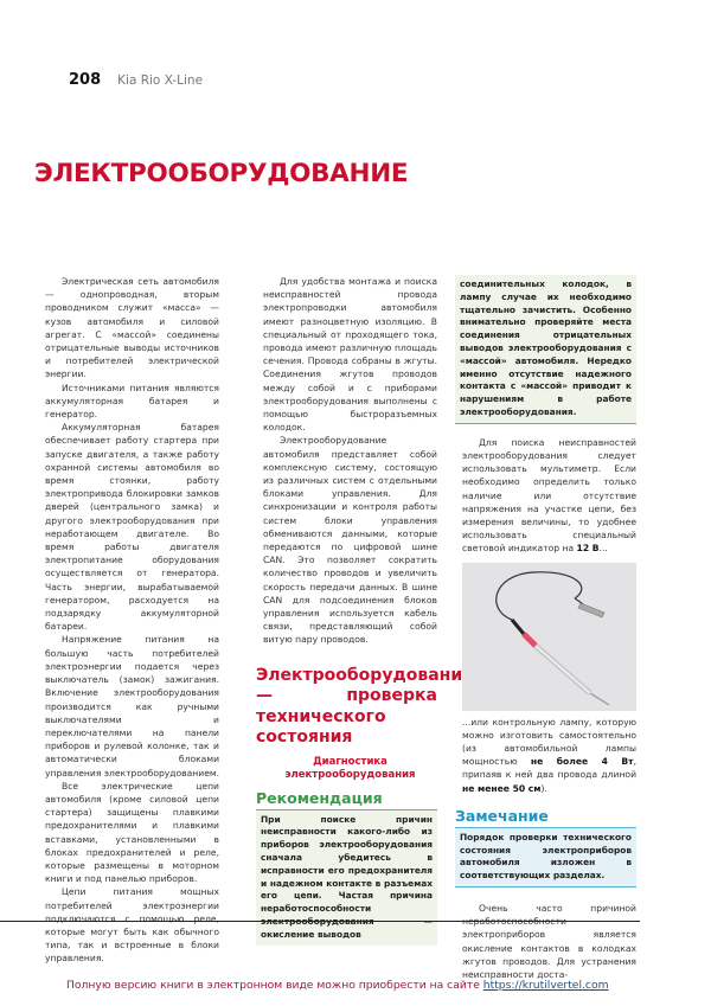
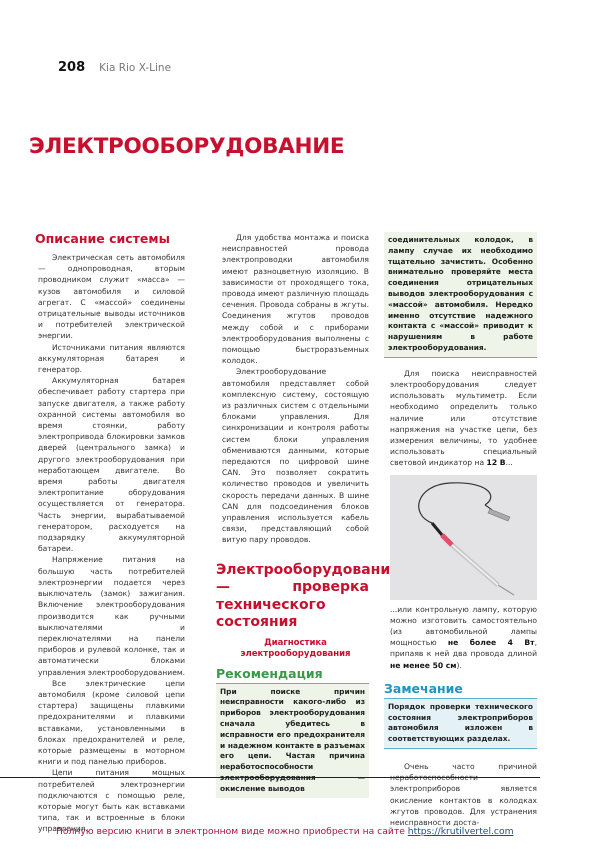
  208
  Kia Rio X-Line
  ЭЛЕКТРООБОРУДОВАНИЕ
+ Описание системы
  Электрическая сеть автомобиля — однопроводная, вторым проводником служит «масса» — кузов автомобиля и силовой агрегат. С «массой» соединены отрицательные выводы источников и потребителей электрической энергии.
  Источниками питания являются аккумуляторная батарея и генератор.
  Аккумуляторная батарея обеспечивает работу стартера при запуске двигателя, а также работу охранной системы автомобиля во время стоянки, работу электропривода блокировки замков дверей (центрального замка) и другого электрооборудования при неработающем двигателе. Во время работы двигателя электропитание оборудования осуществляется от генератора. Часть энергии, вырабатываемой генератором, расходуется на подзарядку аккумуляторной батареи.
  Напряжение питания на большую часть потребителей электроэнергии подается через выключатель (замок) зажигания. Включение электрооборудования производится как ручными выключателями и переключателями на панели приборов и рулевой колонке, так и автоматически блоками управления электрооборудованием.
  Все электрические цепи автомобиля (кроме силовой цепи стартера) защищены плавкими предохранителями и плавкими вставками, установленными в блоках предохранителей и реле, которые размещены в моторном книги и под панелью приборов.
- Цепи питания мощных потребителей электроэнергии подключаются с помощью реле, которые могут быть как обычного типа, так и встроенные в блоки управления.
+ Цепи питания мощных потребителей электроэнергии подключаются с помощью реле, которые могут быть как вставками типа, так и встроенные в блоки управления.
- Для удобства монтажа и поиска неисправностей провода электропроводки автомобиля имеют разноцветную изоляцию. В специальный от проходящего тока, провода имеют различную площадь сечения. Провода собраны в жгуты. Соединения жгутов проводов между собой и с приборами электрооборудования выполнены с помощью быстроразъемных колодок.
+ Для удобства монтажа и поиска неисправностей провода электропроводки автомобиля имеют разноцветную изоляцию. В зависимости от проходящего тока, провода имеют различную площадь сечения. Провода собраны в жгуты. Соединения жгутов проводов между собой и с приборами электрооборудования выполнены с помощью быстроразъемных колодок.
  Электрооборудование автомобиля представляет собой комплексную систему, состоящую из различных систем с отдельными блоками управления. Для синхронизации и контроля работы систем блоки управления обмениваются данными, которые передаются по цифровой шине CAN. Это позволяет сократить количество проводов и увеличить скорость передачи данных. В шине CAN для подсоединения блоков управления используется кабель связи, представляющий собой витую пару проводов.
  Электрооборудовани — проверка технического состояния
  Диагностика электрооборудования
  Рекомендация
  При поиске причин неисправности какого-либо из приборов электрооборудования сначала убедитесь в исправности его предохранителя и надежном контакте в разъемах его цепи. Частая причина неработоспособности окисление выводов
  соединительных колодок, в лампу случае их необходимо тщательно зачистить. Особенно внимательно проверяйте места соединения отрицательных выводов электрооборудования с «массой» автомобиля. Нередко именно отсутствие надежного контакта с «массой» приводит к нарушениям в работе электрооборудования.
  Для поиска неисправностей электрооборудования следует использовать мультиметр. Если необходимо определить только наличие или отсутствие напряжения на участке цепи, без измерения величины, то удобнее использовать специальный световой индикатор на 12 В...
  ...или контрольную лампу, которую можно изготовить самостоятельно (из автомобильной лампы мощностью не более 4 Вт, припаяв к ней два провода длиной не менее 50 см).
  Замечание
  Порядок проверки технического состояния электроприборов автомобиля изложен в соответствующих разделах.
  Очень часто причиной электроприборов является окисление контактов в колодках жгутов проводов. Для устранения неисправности доста-
  Полную версию книги в электронном виде можно приобрести на сайте https://krutilvertel.com
